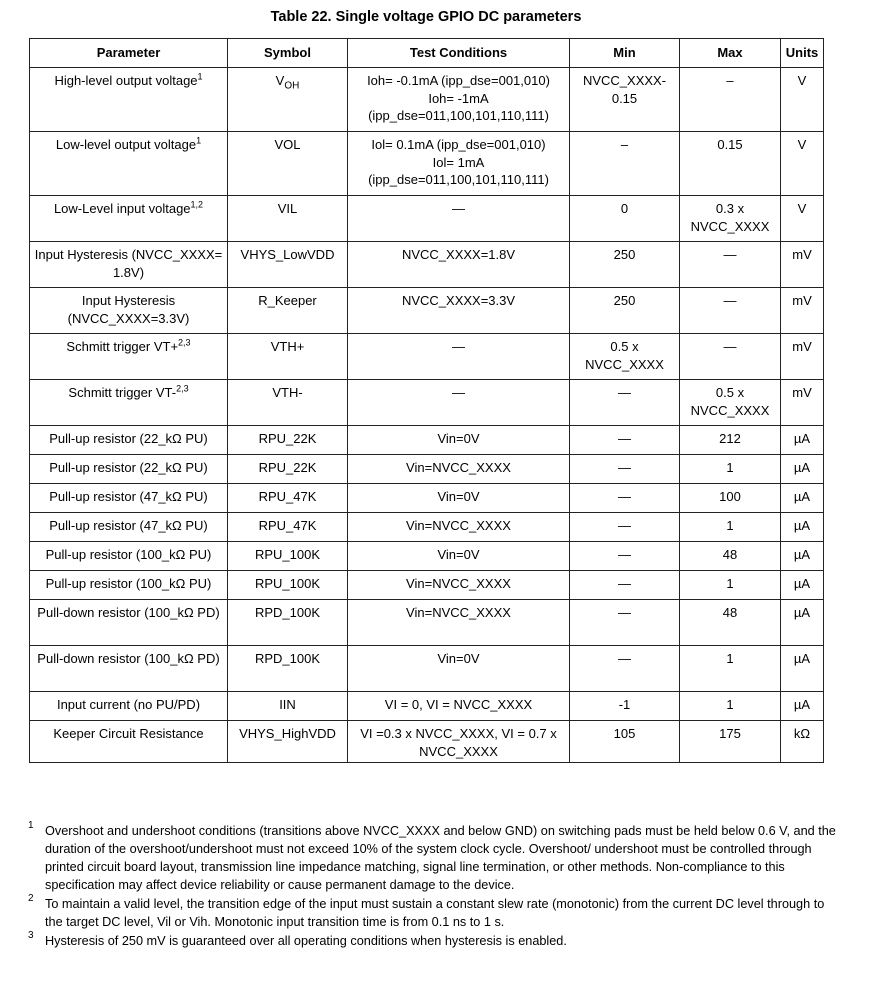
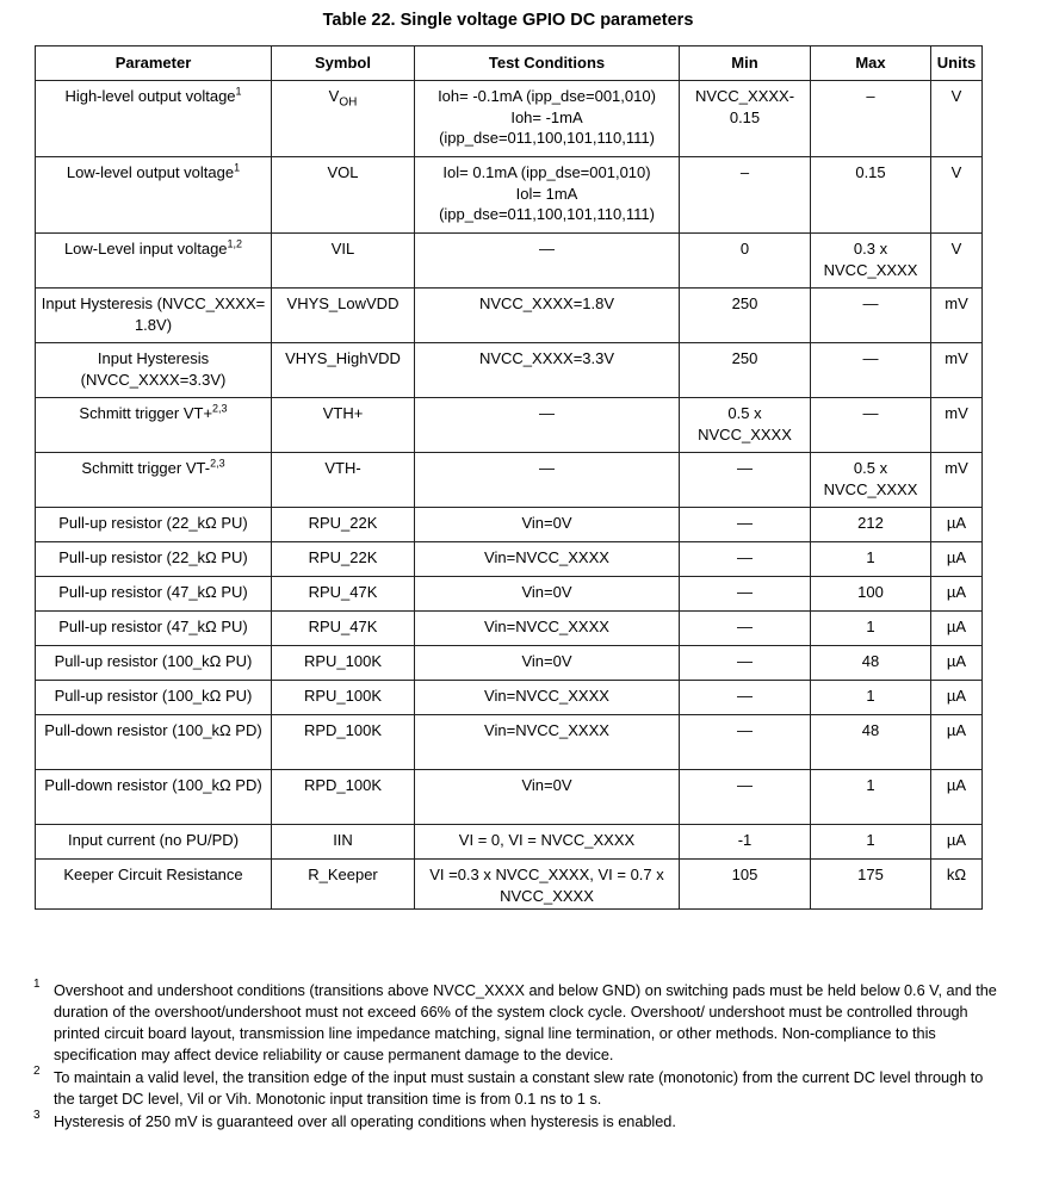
  Table 22. Single voltage GPIO DC parameters
  Parameter	Symbol	Test Conditions	Min	Max	Units
  High-level output voltage1	VOH	Ioh= -0.1mA (ipp_dse=001,010)Ioh= -1mA(ipp_dse=011,100,101,110,111)	NVCC_XXXX-0.15	–	V
  Low-level output voltage1	VOL	Iol= 0.1mA (ipp_dse=001,010)Iol= 1mA(ipp_dse=011,100,101,110,111)	–	0.15	V
  Low-Level input voltage1,2	VIL	—	0	0.3 xNVCC_XXXX	V
  Input Hysteresis (NVCC_XXXX= 1.8V)	VHYS_LowVDD	NVCC_XXXX=1.8V	250	—	mV
- Input Hysteresis (NVCC_XXXX=3.3V)	R_Keeper	NVCC_XXXX=3.3V	250	—	mV
+ Input Hysteresis (NVCC_XXXX=3.3V)	VHYS_HighVDD	NVCC_XXXX=3.3V	250	—	mV
  Schmitt trigger VT+2,3	VTH+	—	0.5 xNVCC_XXXX	—	mV
  Schmitt trigger VT-2,3	VTH-	—	—	0.5 xNVCC_XXXX	mV
  Pull-up resistor (22_kΩ PU)	RPU_22K	Vin=0V	—	212	µA
  Pull-up resistor (22_kΩ PU)	RPU_22K	Vin=NVCC_XXXX	—	1	µA
  Pull-up resistor (47_kΩ PU)	RPU_47K	Vin=0V	—	100	µA
  Pull-up resistor (47_kΩ PU)	RPU_47K	Vin=NVCC_XXXX	—	1	µA
  Pull-up resistor (100_kΩ PU)	RPU_100K	Vin=0V	—	48	µA
  Pull-up resistor (100_kΩ PU)	RPU_100K	Vin=NVCC_XXXX	—	1	µA
  Pull-down resistor (100_kΩ PD)	RPD_100K	Vin=NVCC_XXXX	—	48	µA
  Pull-down resistor (100_kΩ PD)	RPD_100K	Vin=0V	—	1	µA
  Input current (no PU/PD)	IIN	VI = 0, VI = NVCC_XXXX	-1	1	µA
- Keeper Circuit Resistance	VHYS_HighVDD	VI =0.3 x NVCC_XXXX, VI = 0.7 xNVCC_XXXX	105	175	kΩ
+ Keeper Circuit Resistance	R_Keeper	VI =0.3 x NVCC_XXXX, VI = 0.7 xNVCC_XXXX	105	175	kΩ
  1
- Overshoot and undershoot conditions (transitions above NVCC_XXXX and below GND) on switching pads must be held below 0.6 V, and the duration of the overshoot/undershoot must not exceed 10% of the system clock cycle. Overshoot/ undershoot must be controlled through printed circuit board layout, transmission line impedance matching, signal line termination, or other methods. Non-compliance to this specification may affect device reliability or cause permanent damage to the device.
+ Overshoot and undershoot conditions (transitions above NVCC_XXXX and below GND) on switching pads must be held below 0.6 V, and the duration of the overshoot/undershoot must not exceed 66% of the system clock cycle. Overshoot/ undershoot must be controlled through printed circuit board layout, transmission line impedance matching, signal line termination, or other methods. Non-compliance to this specification may affect device reliability or cause permanent damage to the device.
  2
  To maintain a valid level, the transition edge of the input must sustain a constant slew rate (monotonic) from the current DC level through to the target DC level, Vil or Vih. Monotonic input transition time is from 0.1 ns to 1 s.
  3
  Hysteresis of 250 mV is guaranteed over all operating conditions when hysteresis is enabled.
